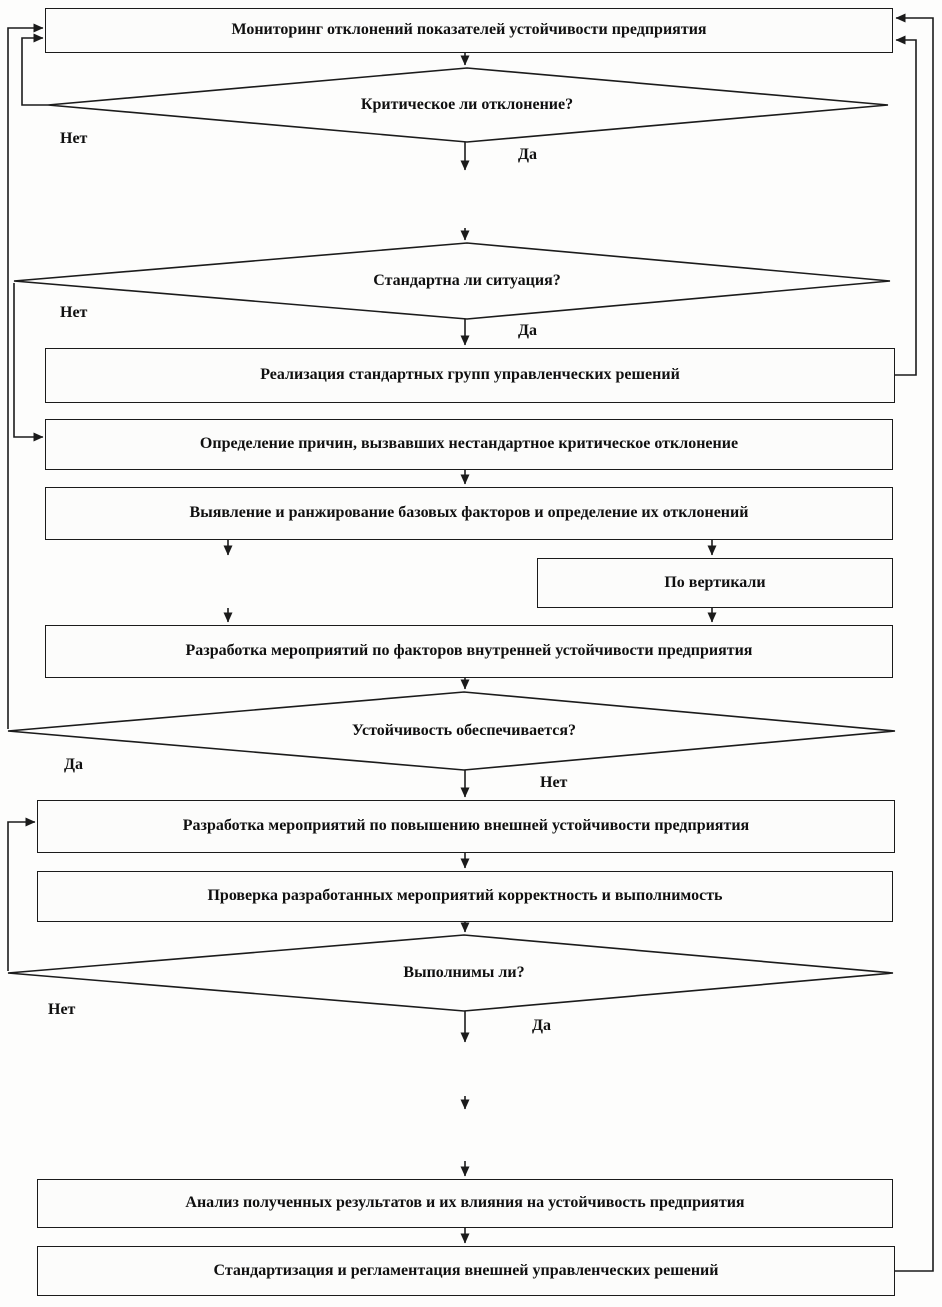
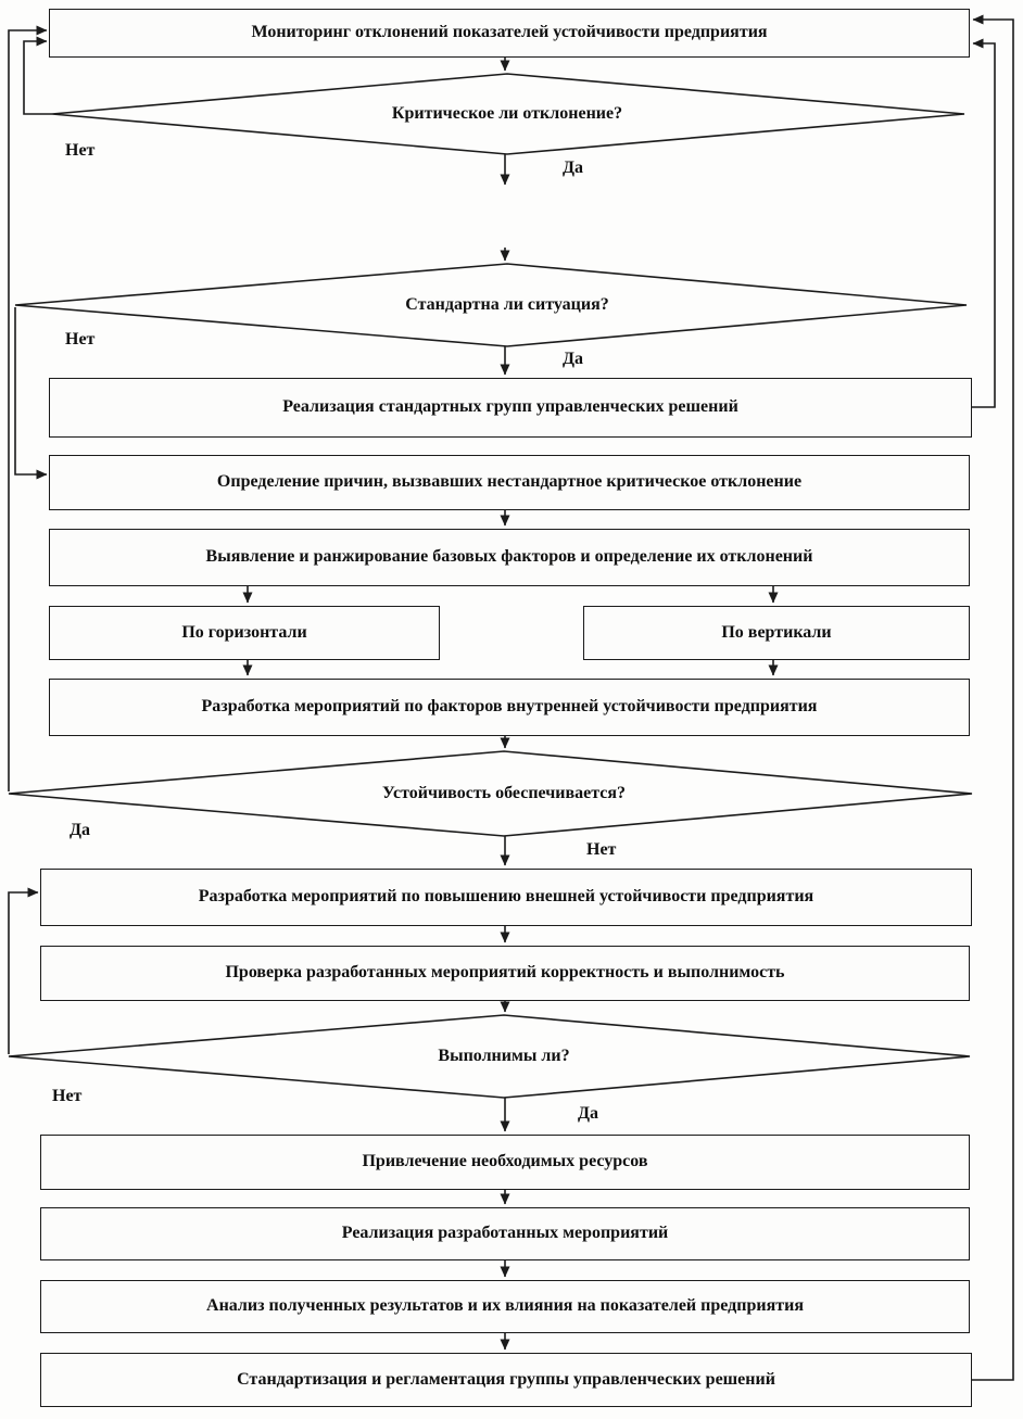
  Мониторинг отклонений показателей устойчивости предприятия
  Реализация стандартных групп управленческих решений
  Определение причин, вызвавших нестандартное критическое отклонение
  Выявление и ранжирование базовых факторов и определение их отклонений
+ По горизонтали
  По вертикали
  Разработка мероприятий по факторов внутренней устойчивости предприятия
  Разработка мероприятий по повышению внешней устойчивости предприятия
  Проверка разработанных мероприятий корректность и выполнимость
+ Привлечение необходимых ресурсов
+ Реализация разработанных мероприятий
- Анализ полученных результатов и их влияния на устойчивость предприятия
+ Анализ полученных результатов и их влияния на показателей предприятия
- Стандартизация и регламентация внешней управленческих решений
+ Стандартизация и регламентация группы управленческих решений
  Критическое ли отклонение?
  Стандартна ли ситуация?
  Устойчивость обеспечивается?
  Выполнимы ли?
  Нет
  Да
  Нет
  Да
  Да
  Нет
  Нет
  Да
